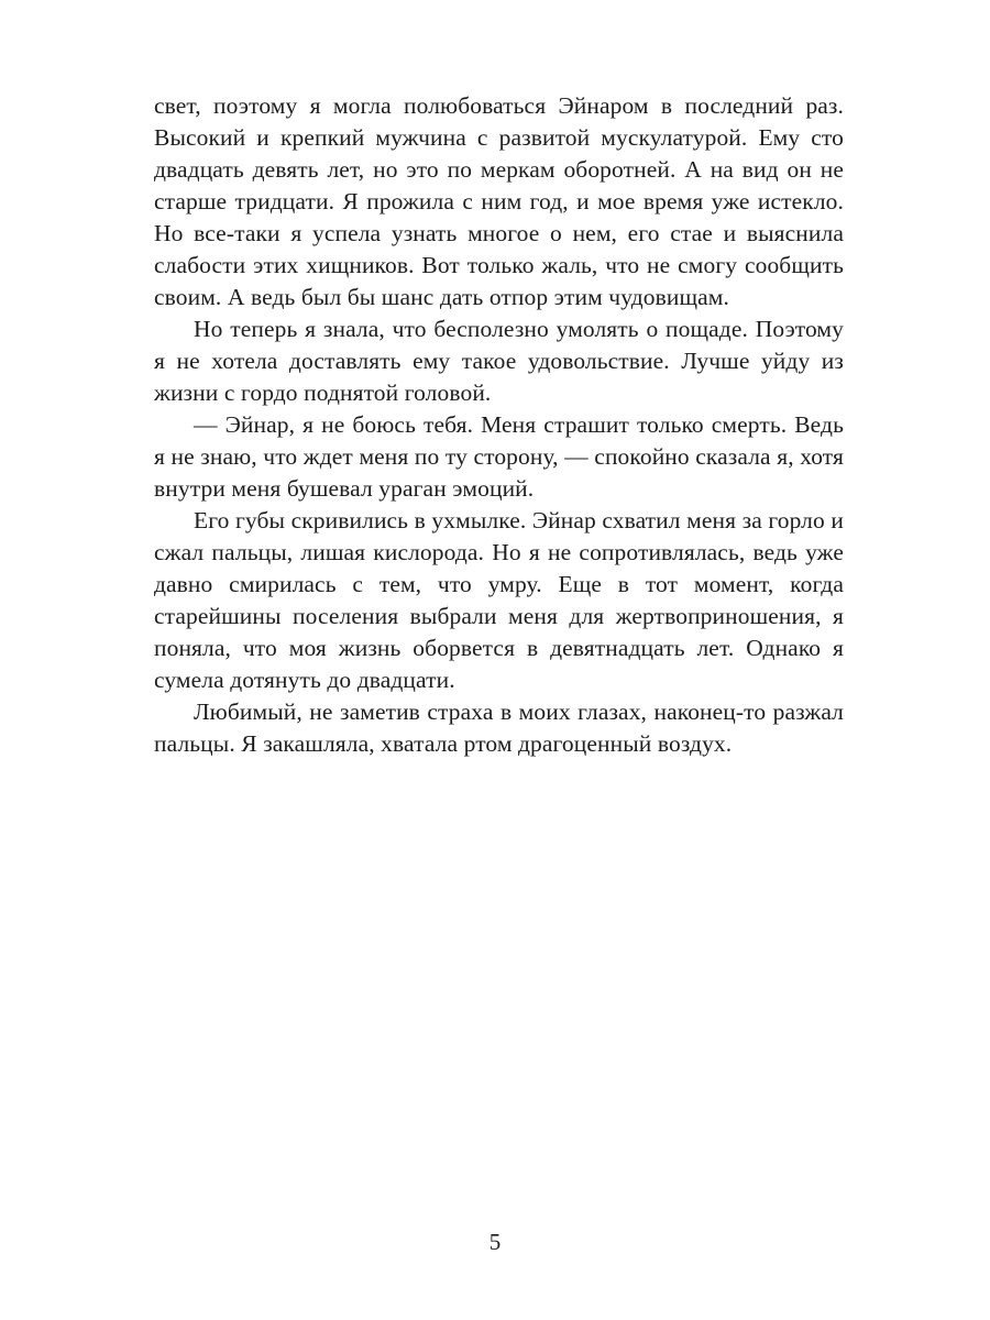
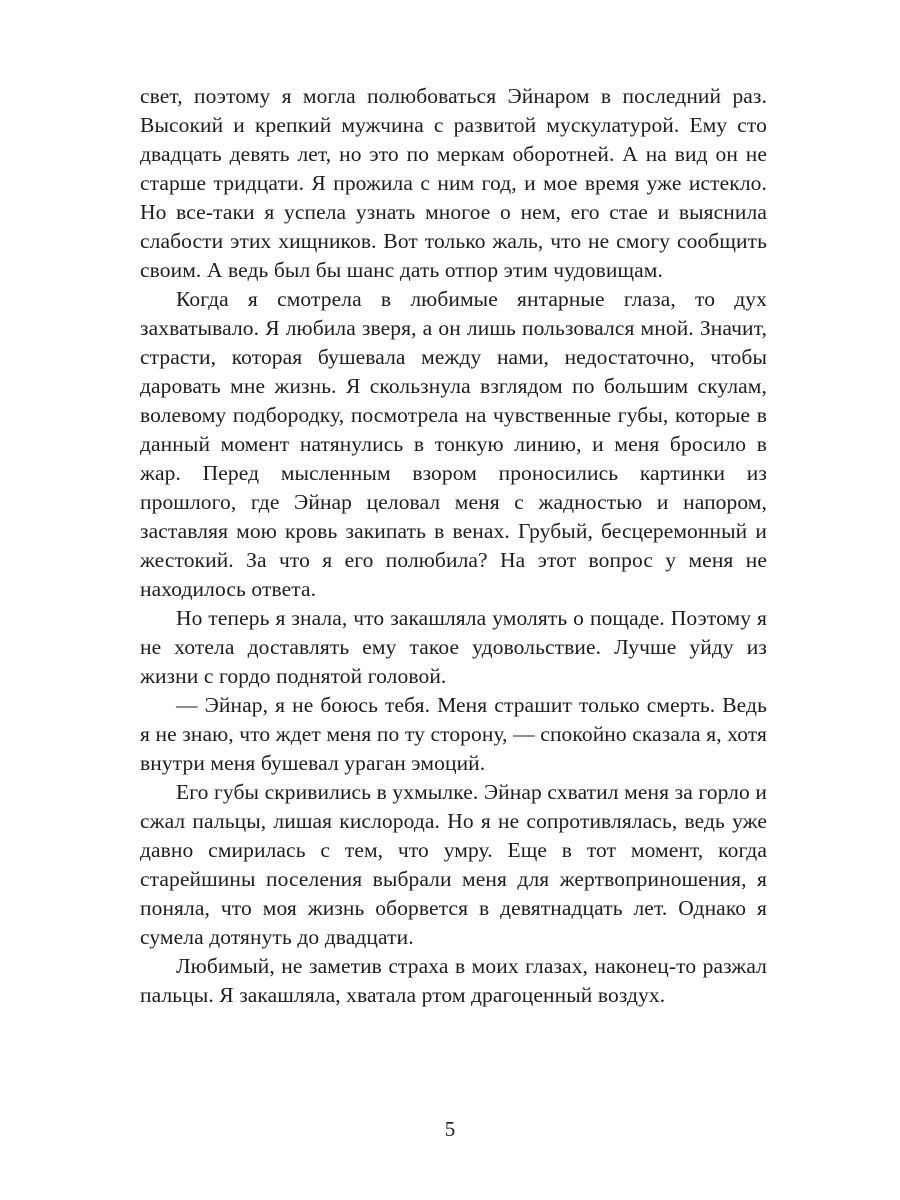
  свет, поэтому я могла полюбоваться Эйнаром в последний раз. Высокий и крепкий мужчина с развитой мускулатурой. Ему сто двадцать девять лет, но это по меркам оборотней. А на вид он не старше тридцати. Я прожила с ним год, и мое время уже истекло. Но все-таки я успела узнать многое о нем, его стае и выяснила слабости этих хищников. Вот только жаль, что не смогу сообщить своим. А ведь был бы шанс дать отпор этим чудовищам.
+ Когда я смотрела в любимые янтарные глаза, то дух захватывало. Я любила зверя, а он лишь пользовался мной. Значит, страсти, которая бушевала между нами, недостаточно, чтобы даровать мне жизнь. Я скользнула взглядом по большим скулам, волевому подбородку, посмотрела на чувственные губы, которые в данный момент натянулись в тонкую линию, и меня бросило в жар. Перед мысленным взором проносились картинки из прошлого, где Эйнар целовал меня с жадностью и напором, заставляя мою кровь закипать в венах. Грубый, бесцеремонный и жестокий. За что я его полюбила? На этот вопрос у меня не находилось ответа.
- Но теперь я знала, что бесполезно умолять о пощаде. Поэтому я не хотела доставлять ему такое удовольствие. Лучше уйду из жизни с гордо поднятой головой.
+ Но теперь я знала, что закашляла умолять о пощаде. Поэтому я не хотела доставлять ему такое удовольствие. Лучше уйду из жизни с гордо поднятой головой.
  — Эйнар, я не боюсь тебя. Меня страшит только смерть. Ведь я не знаю, что ждет меня по ту сторону, — спокойно сказала я, хотя внутри меня бушевал ураган эмоций.
  Его губы скривились в ухмылке. Эйнар схватил меня за горло и сжал пальцы, лишая кислорода. Но я не сопротивлялась, ведь уже давно смирилась с тем, что умру. Еще в тот момент, когда старейшины поселения выбрали меня для жертвоприношения, я поняла, что моя жизнь оборвется в девятнадцать лет. Однако я сумела дотянуть до двадцати.
  Любимый, не заметив страха в моих глазах, наконец-то разжал пальцы. Я закашляла, хватала ртом драгоценный воздух.
  5
